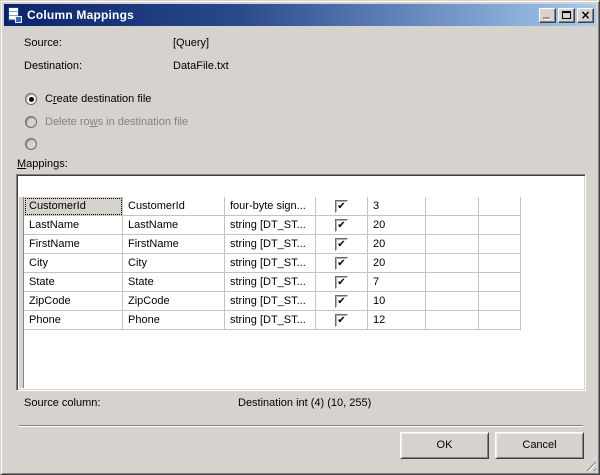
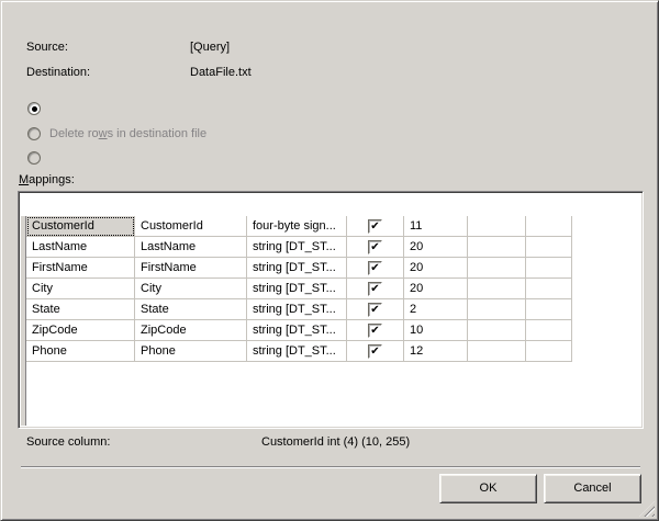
- Column Mappings
- ×
  Source:
  [Query]
  Destination:
  DataFile.txt
- Create destination file
  Delete rows in destination file
  Mappings:
  CustomerId
  CustomerId
  four-byte sign...
  ✔
- 3
+ 11
  LastName
  LastName
  string [DT_ST...
  ✔
  20
  FirstName
  FirstName
  string [DT_ST...
  ✔
  20
  City
  City
  string [DT_ST...
  ✔
  20
  State
  State
  string [DT_ST...
  ✔
- 7
+ 2
  ZipCode
  ZipCode
  string [DT_ST...
  ✔
  10
  Phone
  Phone
  string [DT_ST...
  ✔
  12
  Source column:
- Destination int (4) (10, 255)
+ CustomerId int (4) (10, 255)
  OK
  Cancel
